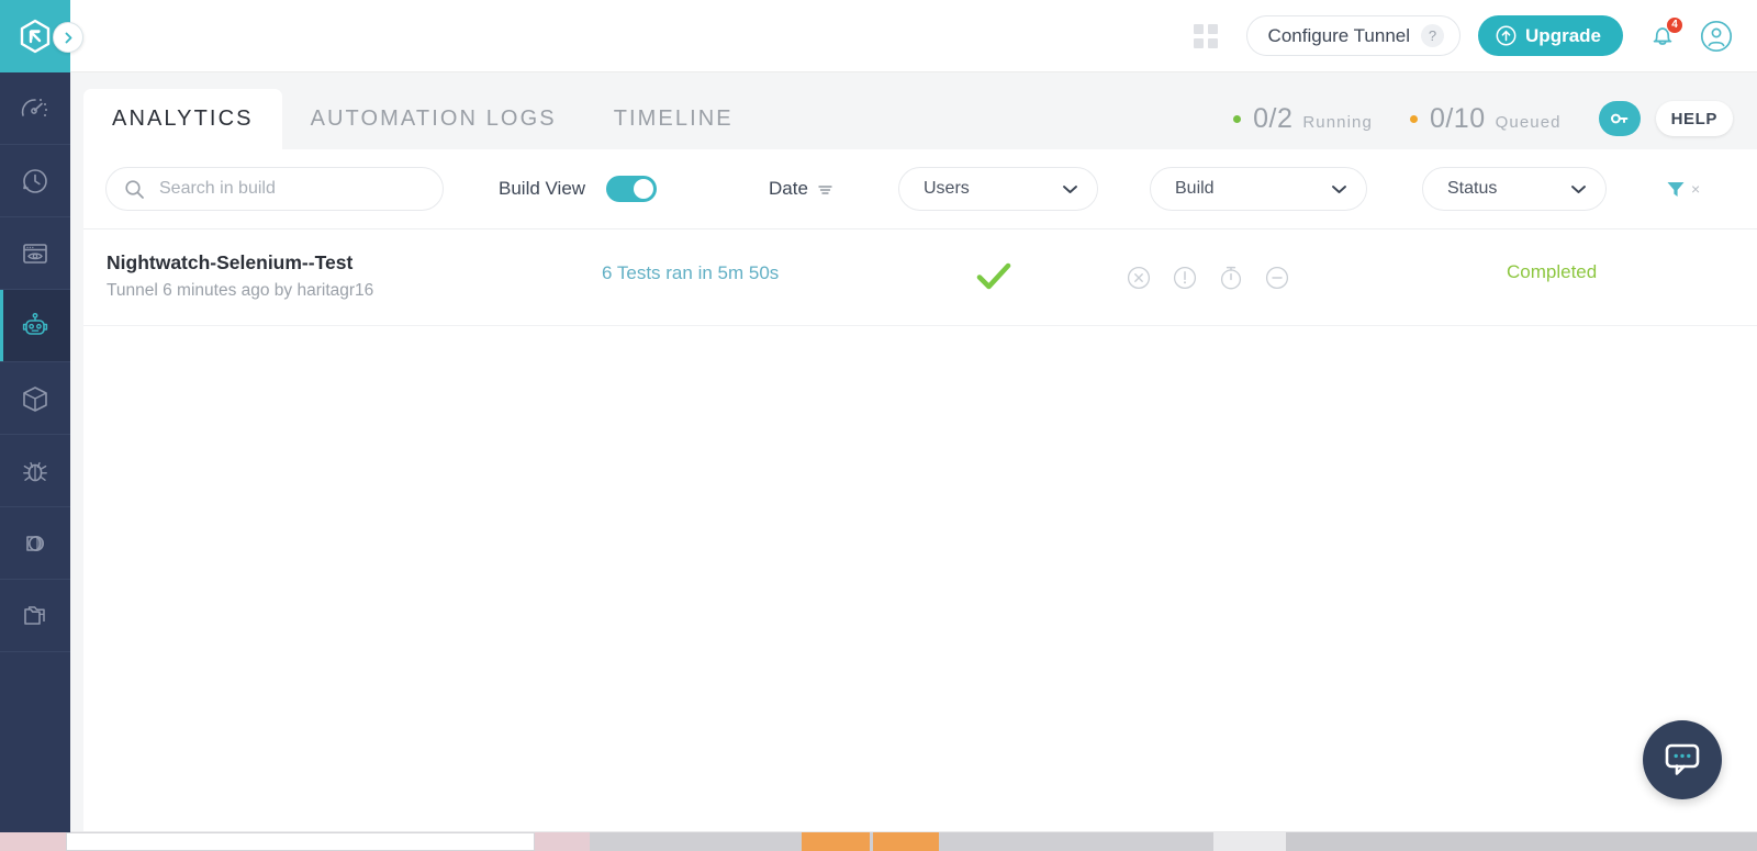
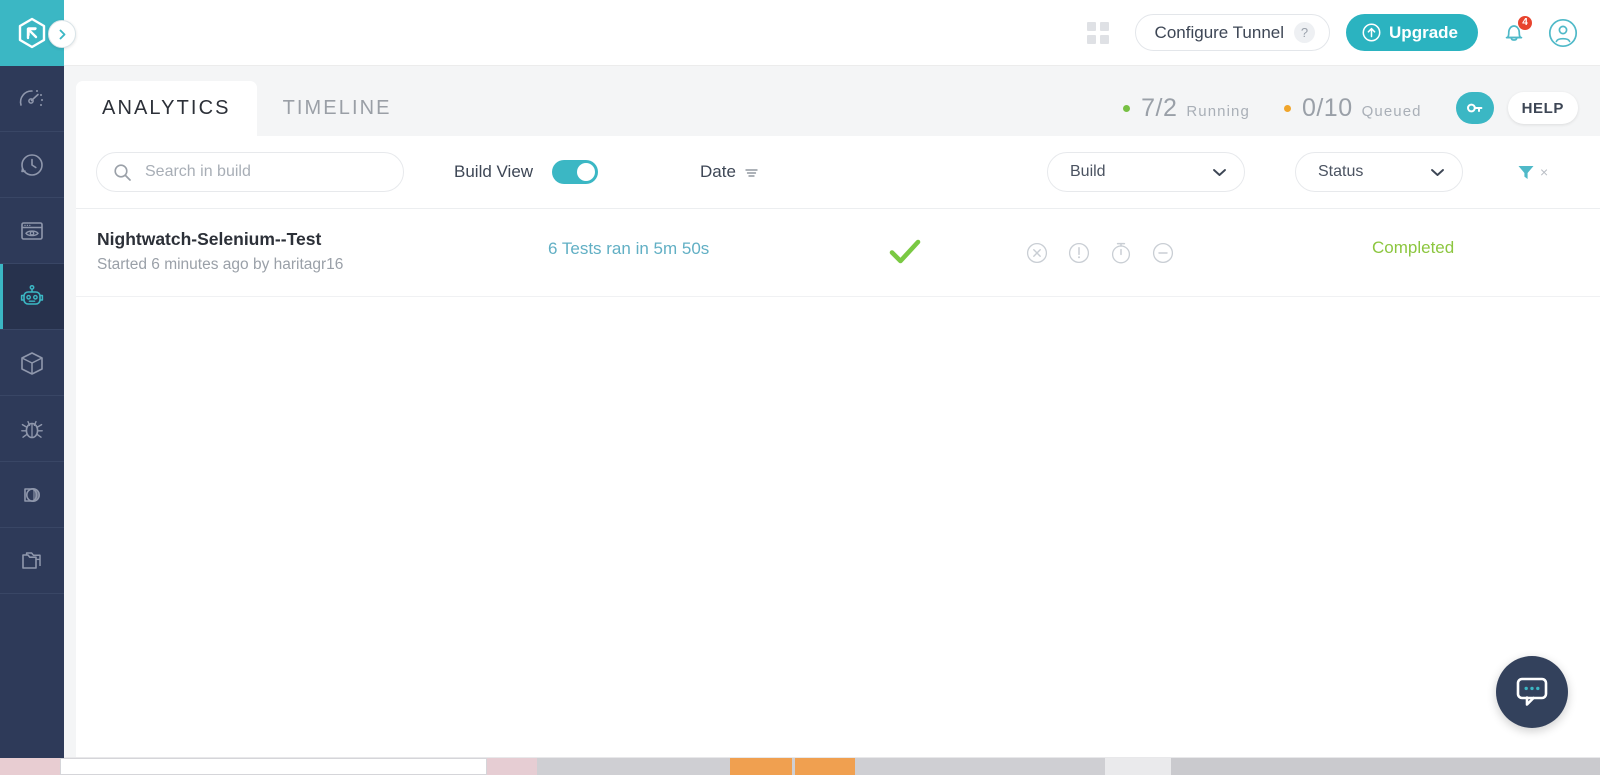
  Configure Tunnel
  ?
  Upgrade
  4
  ANALYTICS
- AUTOMATION LOGS
  TIMELINE
- 0/2
+ 7/2
  Running
  0/10
  Queued
  HELP
  Search in build
  Build View
  Date
- Users
  Build
  Status
  ×
  Nightwatch-Selenium--Test
- Tunnel 6 minutes ago by haritagr16
+ Started 6 minutes ago by haritagr16
  6 Tests ran in 5m 50s
  Completed
